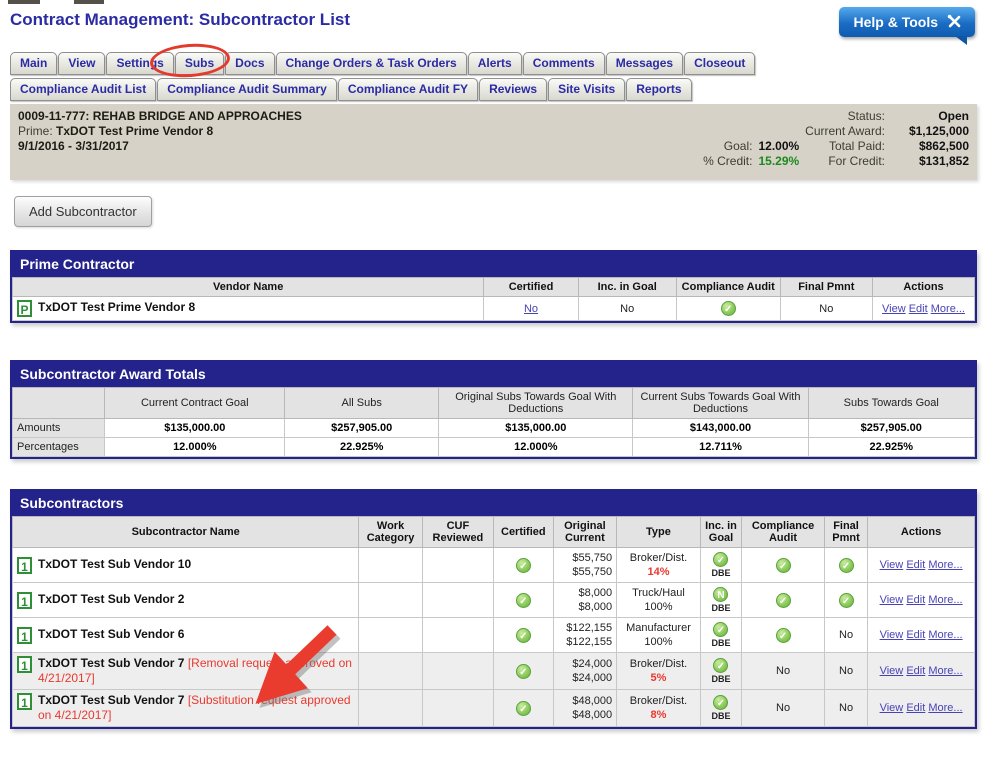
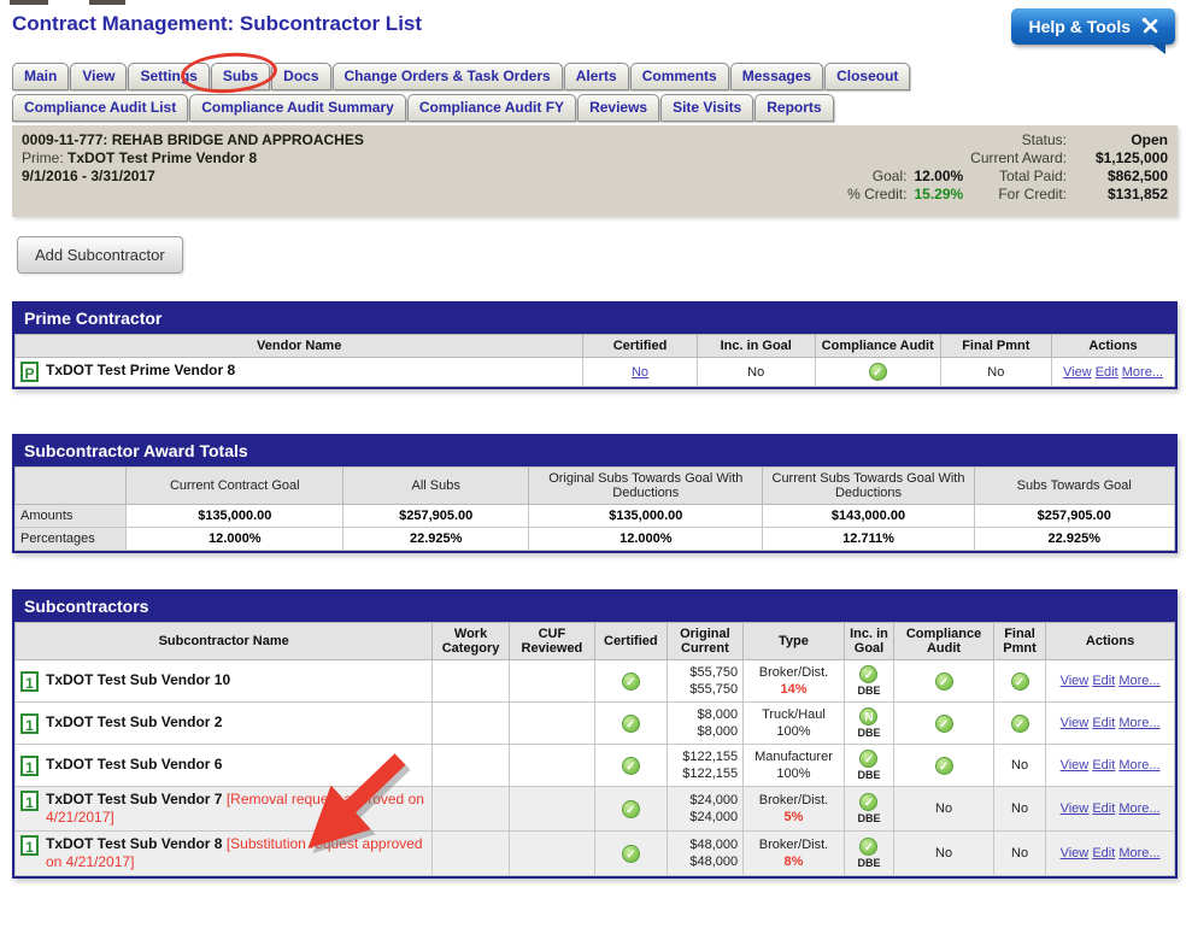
  Contract Management: Subcontractor List
  Help & Tools
  Main View Settings Subs Docs Change Orders & Task Orders Alerts Comments Messages Closeout
  Compliance Audit List Compliance Audit Summary Compliance Audit FY Reviews Site Visits Reports
  0009-11-777: REHAB BRIDGE AND APPROACHES
  Prime: TxDOT Test Prime Vendor 8
  9/1/2016 - 3/31/2017
  Status:
  Open
  Current Award:
  $1,125,000
  Goal:
  12.00%
  Total Paid:
  $862,500
  % Credit:
  15.29%
  For Credit:
  $131,852
  Add Subcontractor
  Prime Contractor
  Vendor Name	Certified	Inc. in Goal	Compliance Audit	Final Pmnt	Actions
  P TxDOT Test Prime Vendor 8	No	No	✓	No	View Edit More...
  Subcontractor Award Totals
  	Current Contract Goal	All Subs	Original Subs Towards Goal With Deductions	Current Subs Towards Goal With Deductions	Subs Towards Goal
  Amounts	$135,000.00	$257,905.00	$135,000.00	$143,000.00	$257,905.00
  Percentages	12.000%	22.925%	12.000%	12.711%	22.925%
  Subcontractors
  Subcontractor Name	Work Category	CUF Reviewed	Certified	Original Current	Type	Inc. in Goal	Compliance Audit	Final Pmnt	Actions
  1 TxDOT Test Sub Vendor 10			✓	$55,750$55,750	Broker/Dist.14%	✓ DBE	✓	✓	View Edit More...
  1 TxDOT Test Sub Vendor 2			✓	$8,000$8,000	Truck/Haul100%	N DBE	✓	✓	View Edit More...
  1 TxDOT Test Sub Vendor 6			✓	$122,155$122,155	Manufacturer100%	✓ DBE	✓	No	View Edit More...
  1 TxDOT Test Sub Vendor 7 [Removal requeroved on 4/21/2017]			✓	$24,000$24,000	Broker/Dist.5%	✓ DBE	No	No	View Edit More...
- 1 TxDOT Test Sub Vendor 7 [Substitutionquest approved on 4/21/2017]			✓	$48,000$48,000	Broker/Dist.8%	✓ DBE	No	No	View Edit More...
+ 1 TxDOT Test Sub Vendor 8 [Substitutionquest approved on 4/21/2017]			✓	$48,000$48,000	Broker/Dist.8%	✓ DBE	No	No	View Edit More...
